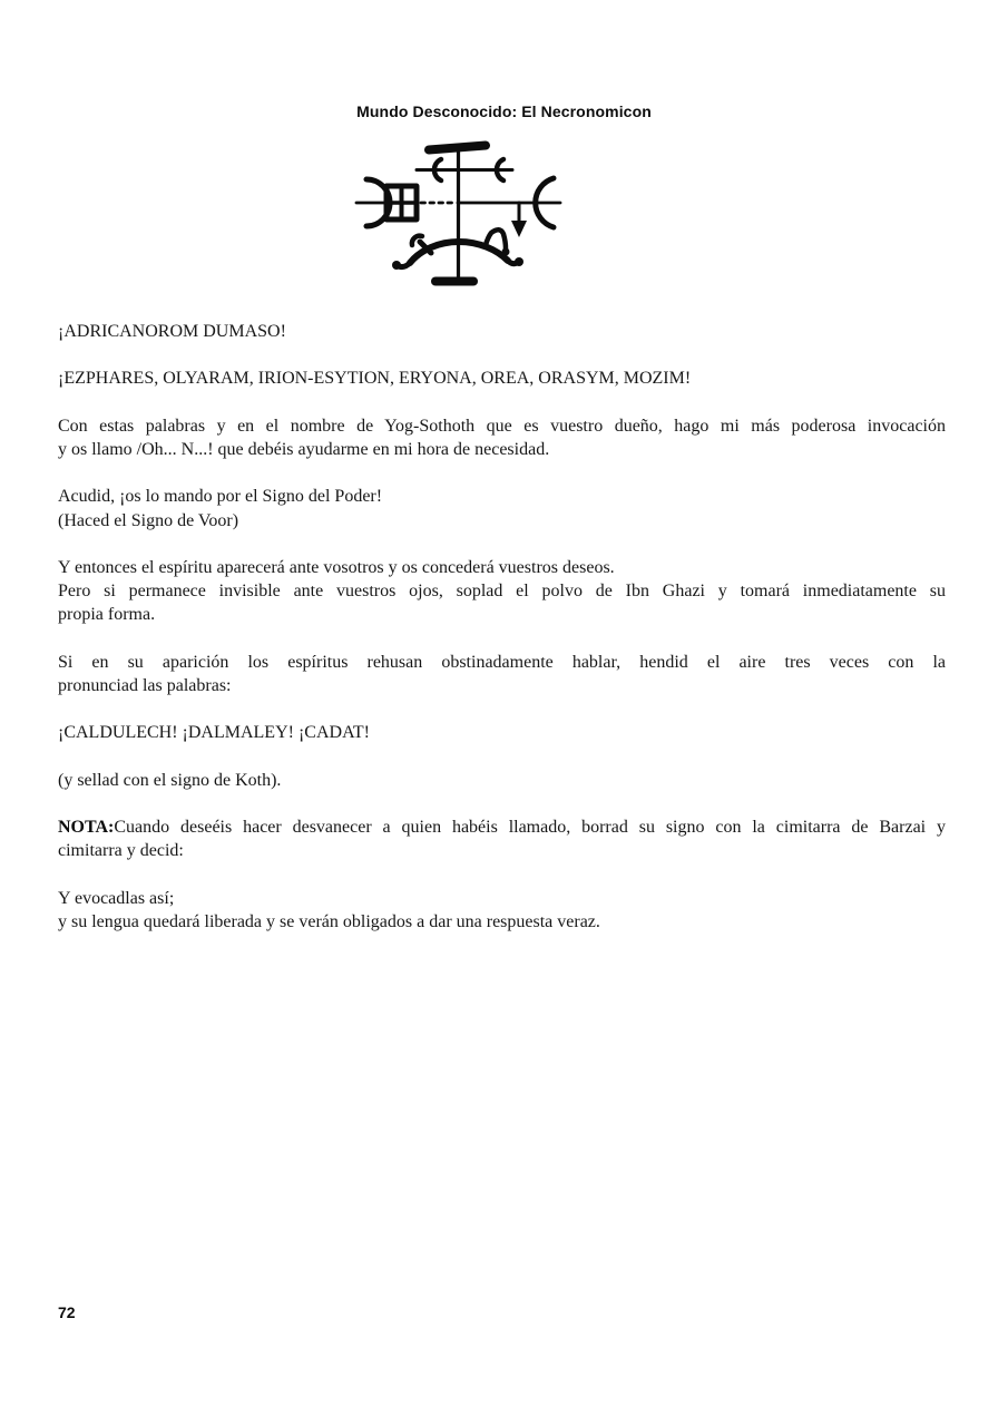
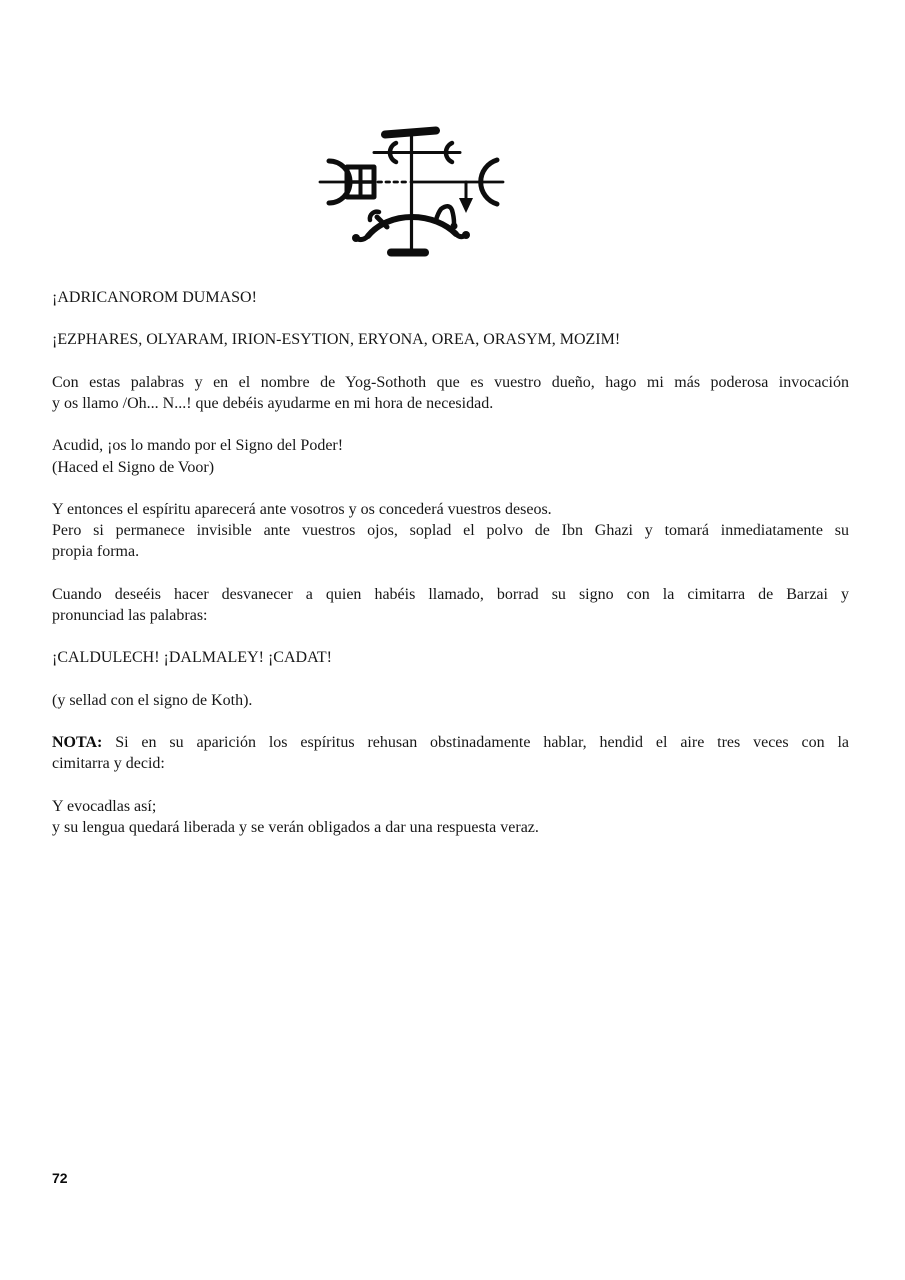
- Mundo Desconocido: El Necronomicon
  ¡ADRICANOROM DUMASO!
  ¡EZPHARES, OLYARAM, IRION-ESYTION, ERYONA, OREA, ORASYM, MOZIM!
  Con estas palabras y en el nombre de Yog-Sothoth que es vuestro dueño, hago mi más poderosa invocación
  y os llamo /Oh... N...! que debéis ayudarme en mi hora de necesidad.
  Acudid, ¡os lo mando por el Signo del Poder!
  (Haced el Signo de Voor)
  Y entonces el espíritu aparecerá ante vosotros y os concederá vuestros deseos.
  Pero si permanece invisible ante vuestros ojos, soplad el polvo de Ibn Ghazi y tomará inmediatamente su
  propia forma.
- Si en su aparición los espíritus rehusan obstinadamente hablar, hendid el aire tres veces con la
+ Cuando deseéis hacer desvanecer a quien habéis llamado, borrad su signo con la cimitarra de Barzai y
  pronunciad las palabras:
  ¡CALDULECH! ¡DALMALEY! ¡CADAT!
  (y sellad con el signo de Koth).
- NOTA:Cuando deseéis hacer desvanecer a quien habéis llamado, borrad su signo con la cimitarra de Barzai y
+ NOTA: Si en su aparición los espíritus rehusan obstinadamente hablar, hendid el aire tres veces con la
  cimitarra y decid:
  Y evocadlas así;
  y su lengua quedará liberada y se verán obligados a dar una respuesta veraz.
  72
